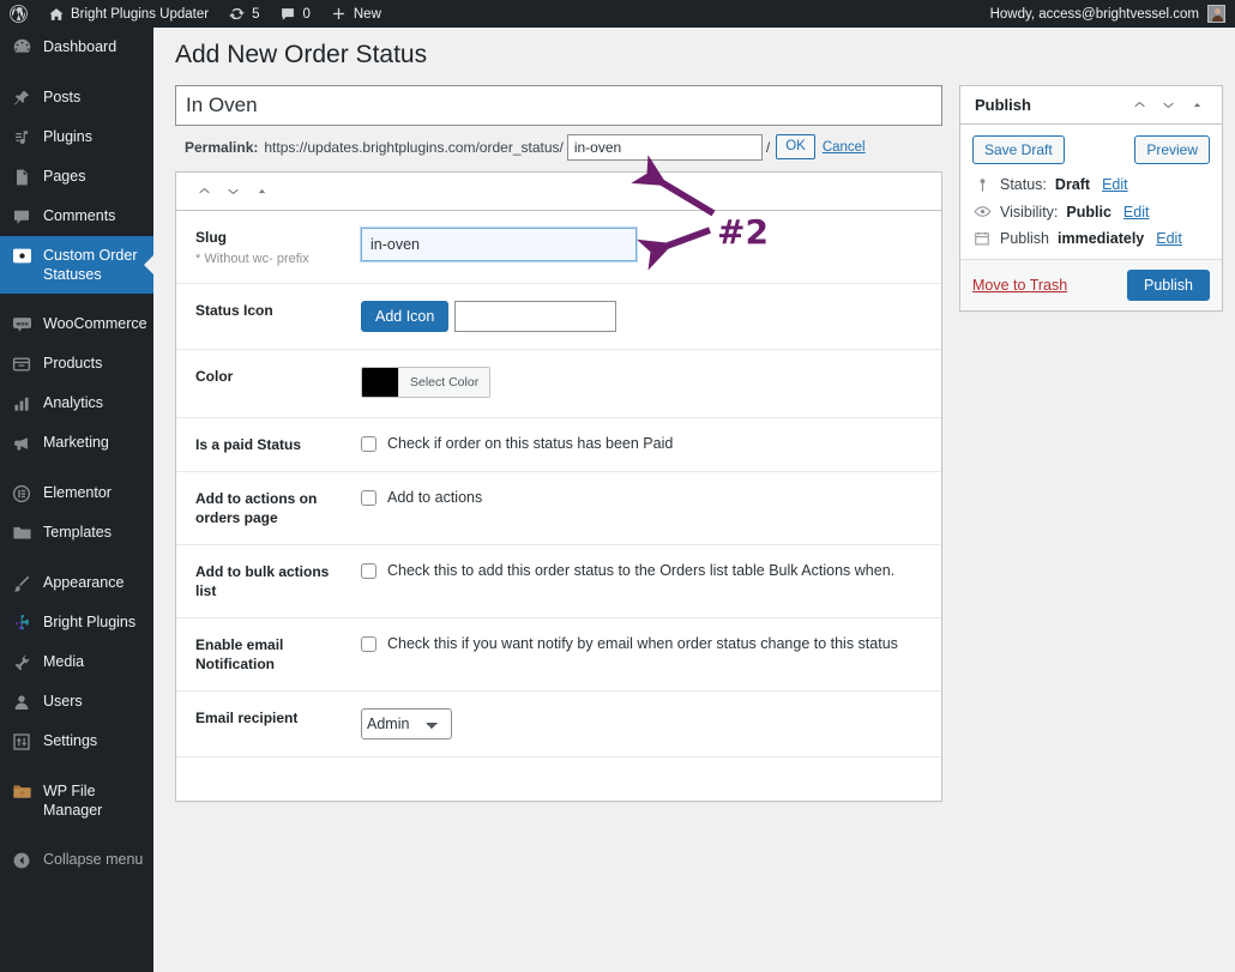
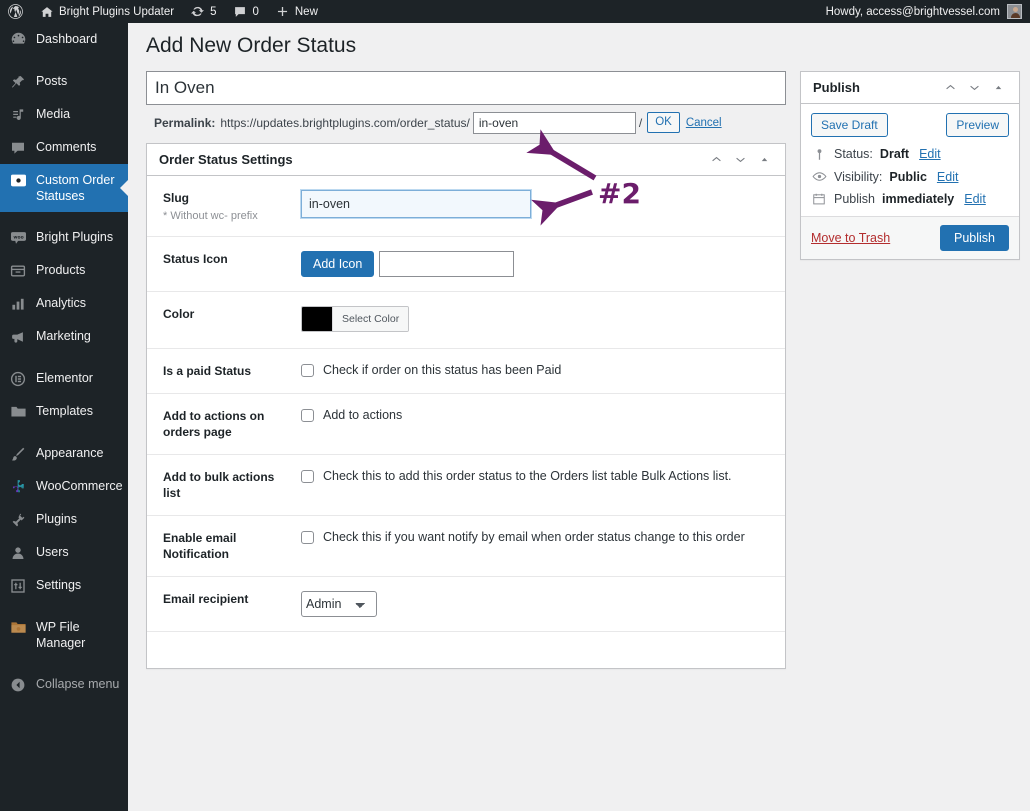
  Bright Plugins Updater
  5
  0
  New
  Howdy, access@brightvessel.com
  Dashboard
  Posts
- Plugins
+ Media
- Pages
  Comments
  Custom Order Statuses
- WooCommerce
+ Bright Plugins
  Products
  Analytics
  Marketing
  Elementor
  Templates
  Appearance
- Bright Plugins
+ WooCommerce
- Media
+ Plugins
  Users
  Settings
  WP File Manager
  Collapse menu
  Add New Order Status
  In Oven
  Permalink:
  https://updates.brightplugins.com/order_status/
  in-oven
  /
  OK
  Cancel
+ Order Status Settings
  Slug
  * Without wc- prefix
  in-oven
  Status Icon
  Add Icon
  Color
  Select Color
  Is a paid Status
  Check if order on this status has been Paid
  Add to actions on orders page
  Add to actions
  Add to bulk actions list
- Check this to add this order status to the Orders list table Bulk Actions when.
+ Check this to add this order status to the Orders list table Bulk Actions list.
  Enable email Notification
- Check this if you want notify by email when order status change to this status
+ Check this if you want notify by email when order status change to this order
  Email recipient
  Admin
  Publish
  Save Draft
  Preview
  Status:
  Draft
  Edit
  Visibility:
  Public
  Edit
  Publish
  immediately
  Edit
  Move to Trash
  Publish
  #2
